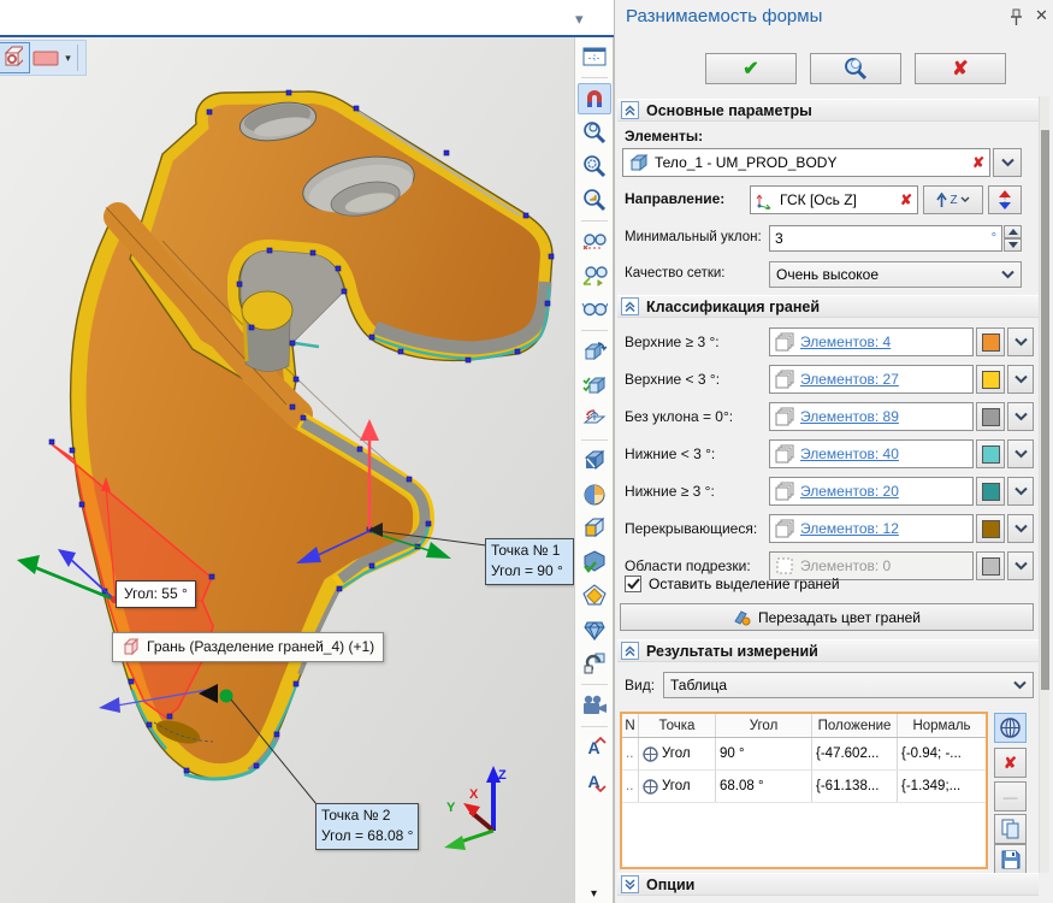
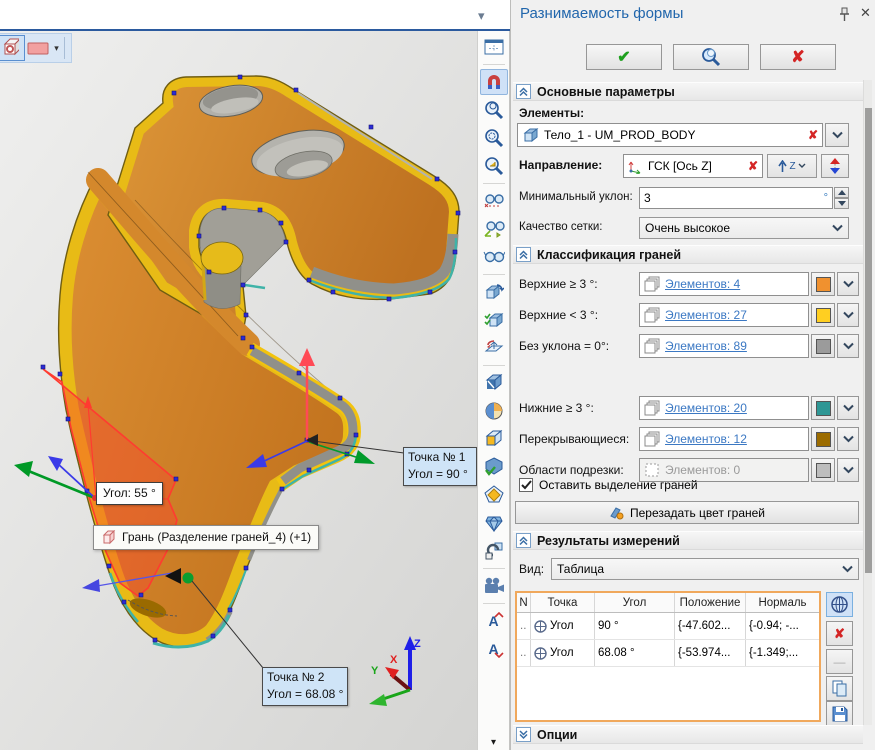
  Z
  X
  Y
  ▾
  Точка № 1
  Угол = 90 °
  Угол: 55 °
  Грань (Разделение граней_4) (+1)
  Точка № 2
  Угол = 68.08 °
  ▾
  A
  A
  ▾
  Разнимаемость формы
  ✕
  ✔
  ✘
  Основные параметры
  Элементы:
  Тело_1 - UM_PROD_BODY
  ✘
  Направление:
  ГСК [Ось Z]
  ✘
  Z
  Минимальный уклон:
  3
  °
  Качество сетки:
  Очень высокое
  Классификация граней
  Верхние ≥ 3 °:
  Элементов: 4
  Верхние < 3 °:
  Элементов: 27
  Без уклона = 0°:
  Элементов: 89
- Нижние < 3 °:
- Элементов: 40
  Нижние ≥ 3 °:
  Элементов: 20
  Перекрывающиеся:
  Элементов: 12
  Области подрезки:
  Элементов: 0
  Оставить выделение граней
  Перезадать цвет граней
  Результаты измерений
  Вид:
  Таблица
  N
  Точка
  Угол
  Положение
  Нормаль
  ..
  Угол
  90 °
  {-47.602...
  {-0.94; -...
  ..
  Угол
  68.08 °
- {-61.138...
+ {-53.974...
  {-1.349;...
  ✘
  —
  Опции
